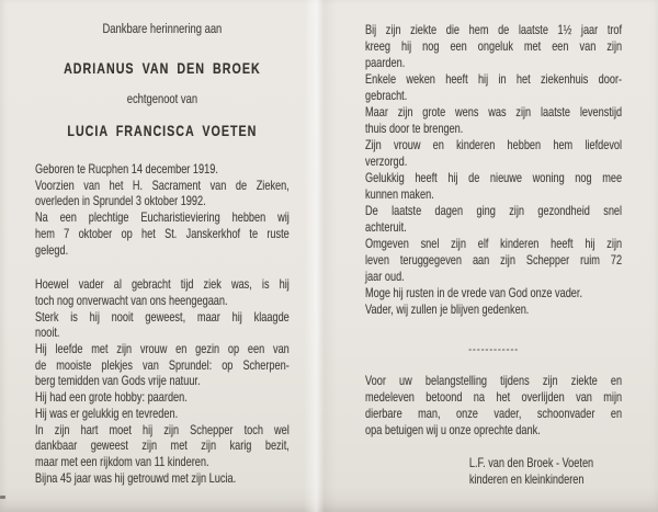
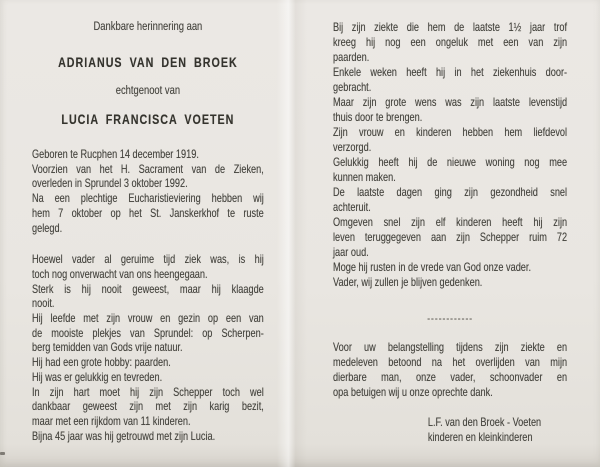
  Dankbare herinnering aan
  ADRIANUS VAN DEN BROEK
  echtgenoot van
  LUCIA FRANCISCA VOETEN
  Geboren te Rucphen 14 december 1919.
  Voorzien van het H. Sacrament van de Zieken,
  overleden in Sprundel 3 oktober 1992.
  Na een plechtige Eucharistieviering hebben wij
  hem 7 oktober op het St. Janskerkhof te ruste
  gelegd.
- Hoewel vader al gebracht tijd ziek was, is hij
+ Hoewel vader al geruime tijd ziek was, is hij
  toch nog onverwacht van ons heengegaan.
  Sterk is hij nooit geweest, maar hij klaagde
  nooit.
  Hij leefde met zijn vrouw en gezin op een van
  de mooiste plekjes van Sprundel: op Scherpen-
  berg temidden van Gods vrije natuur.
  Hij had een grote hobby: paarden.
  Hij was er gelukkig en tevreden.
  In zijn hart moet hij zijn Schepper toch wel
  dankbaar geweest zijn met zijn karig bezit,
  maar met een rijkdom van 11 kinderen.
  Bijna 45 jaar was hij getrouwd met zijn Lucia.
  Bij zijn ziekte die hem de laatste 1½ jaar trof
  kreeg hij nog een ongeluk met een van zijn
  paarden.
  Enkele weken heeft hij in het ziekenhuis door-
  gebracht.
  Maar zijn grote wens was zijn laatste levenstijd
  thuis door te brengen.
  Zijn vrouw en kinderen hebben hem liefdevol
  verzorgd.
  Gelukkig heeft hij de nieuwe woning nog mee
  kunnen maken.
  De laatste dagen ging zijn gezondheid snel
  achteruit.
  Omgeven snel zijn elf kinderen heeft hij zijn
  leven teruggegeven aan zijn Schepper ruim 72
  jaar oud.
  Moge hij rusten in de vrede van God onze vader.
  Vader, wij zullen je blijven gedenken.
  ------------
  Voor uw belangstelling tijdens zijn ziekte en
  medeleven betoond na het overlijden van mijn
  dierbare man, onze vader, schoonvader en
  opa betuigen wij u onze oprechte dank.
  L.F. van den Broek - Voeten
  kinderen en kleinkinderen
